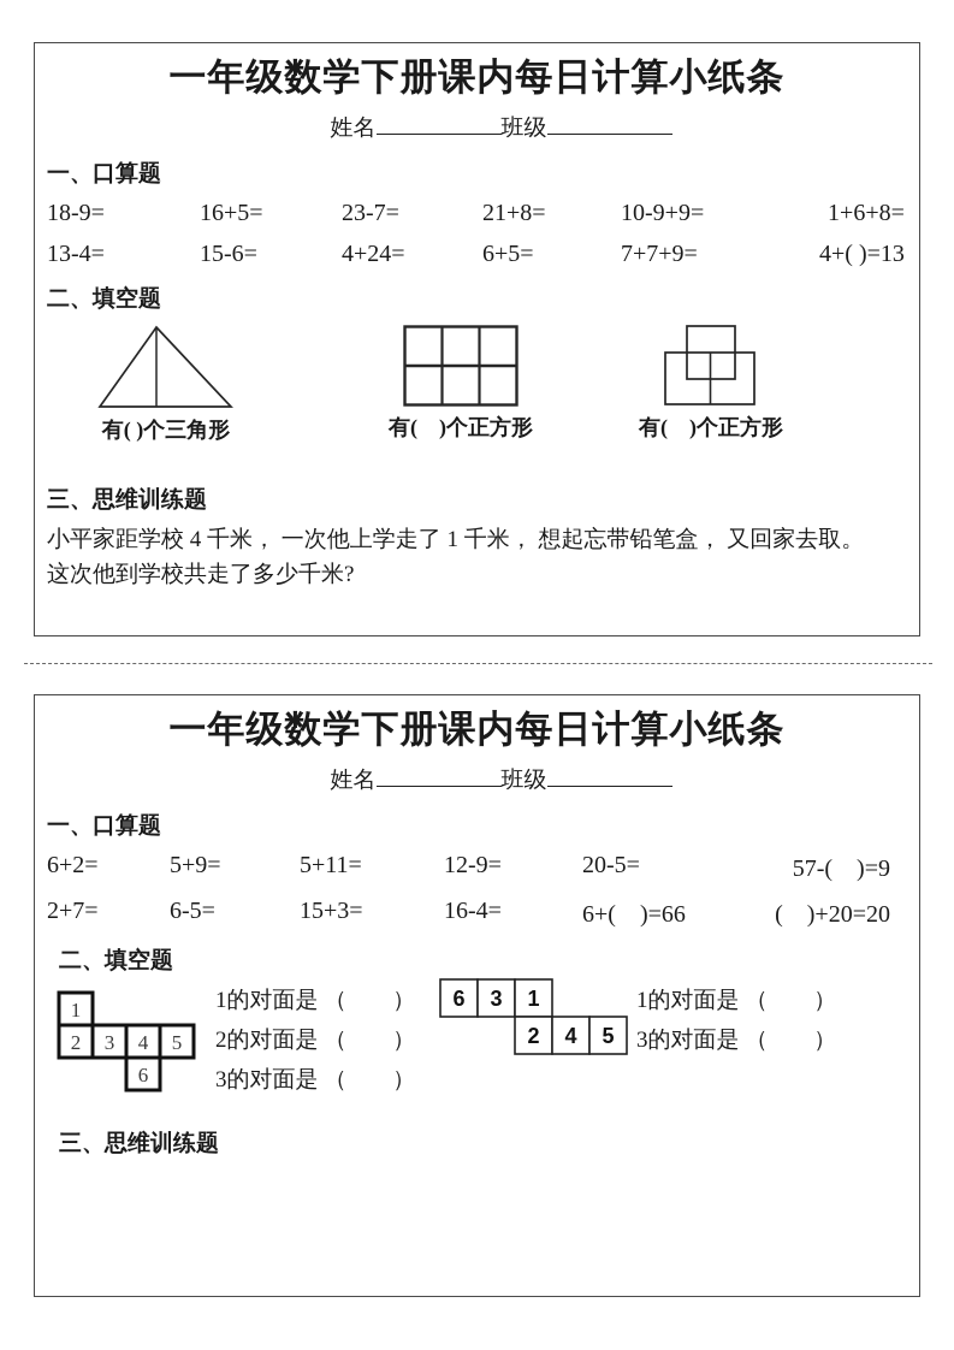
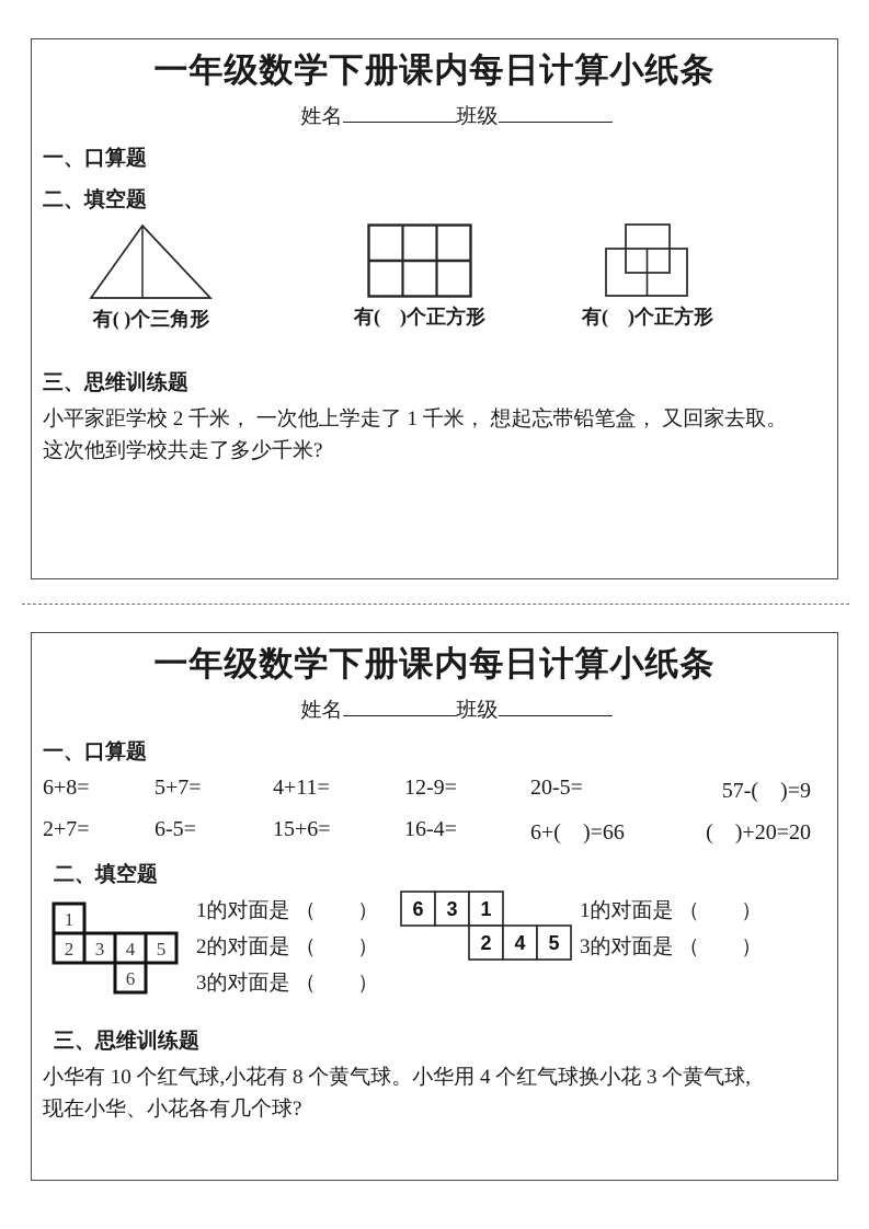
  一年级数学下册课内每日计算小纸条
  姓名 班级
  一、口算题
- 18-9=
- 16+5=
- 23-7=
- 21+8=
- 10-9+9=
- 1+6+8=
- 13-4=
- 15-6=
- 4+24=
- 6+5=
- 7+7+9=
- 4+( )=13
  二、填空题
  有( )个三角形
  有( )个正方形
  有( )个正方形
  三、思维训练题
- 小平家距学校 4 千米， 一次他上学走了 1 千米， 想起忘带铅笔盒， 又回家去取。
+ 小平家距学校 2 千米， 一次他上学走了 1 千米， 想起忘带铅笔盒， 又回家去取。
  这次他到学校共走了多少千米?
  一年级数学下册课内每日计算小纸条
  姓名 班级
  一、口算题
- 6+2=
+ 6+8=
- 5+9=
+ 5+7=
- 5+11=
+ 4+11=
  12-9=
  20-5=
  57-( )=9
  2+7=
  6-5=
- 15+3=
+ 15+6=
  16-4=
  6+( )=66
  ( )+20=20
  二、填空题
  1
  2
  3
  4
  5
  6
  1的对面是 （ ）
  2的对面是 （ ）
  3的对面是 （ ）
  6
  3
  1
  2
  4
  5
  1的对面是 （ ）
  3的对面是 （ ）
  三、思维训练题
+ 小华有 10 个红气球,小花有 8 个黄气球。小华用 4 个红气球换小花 3 个黄气球,
+ 现在小华、小花各有几个球?
